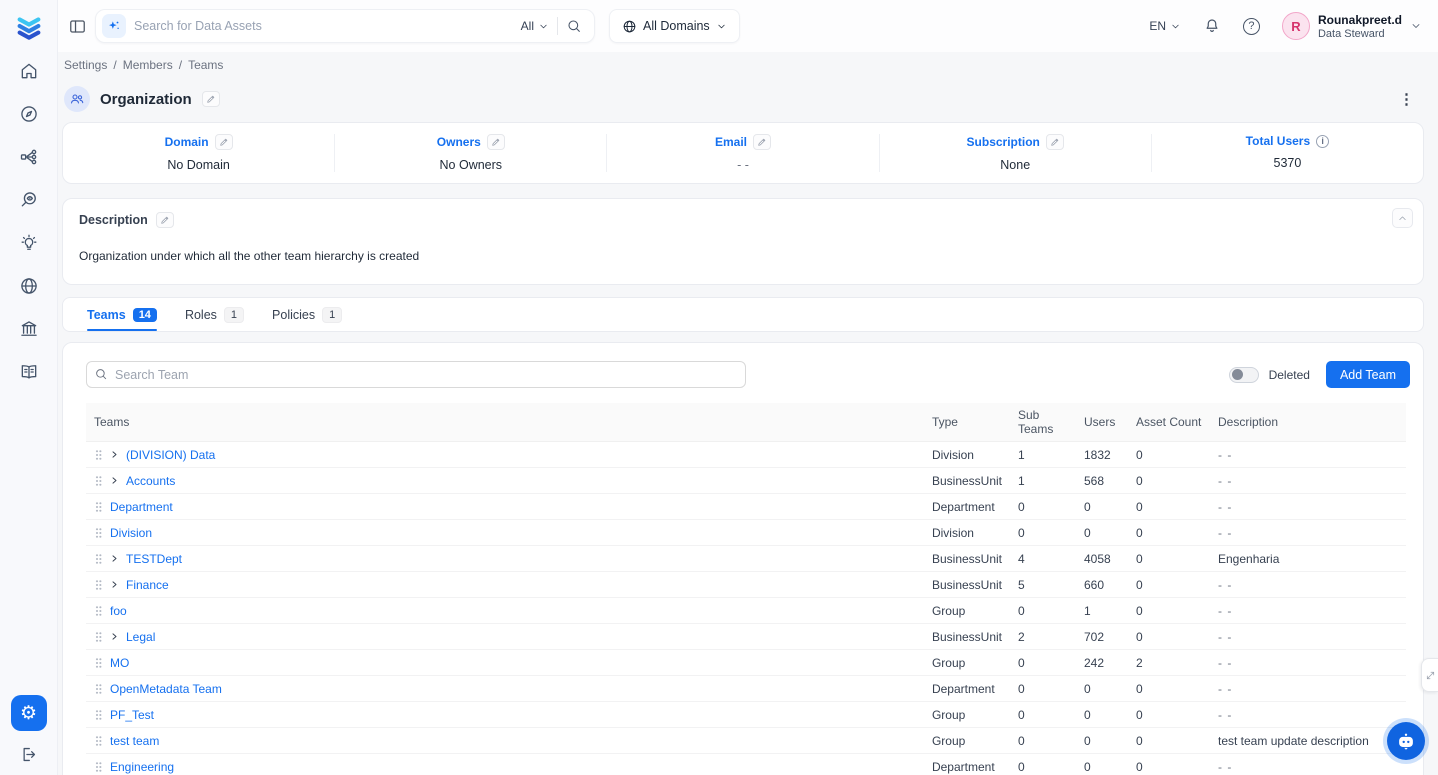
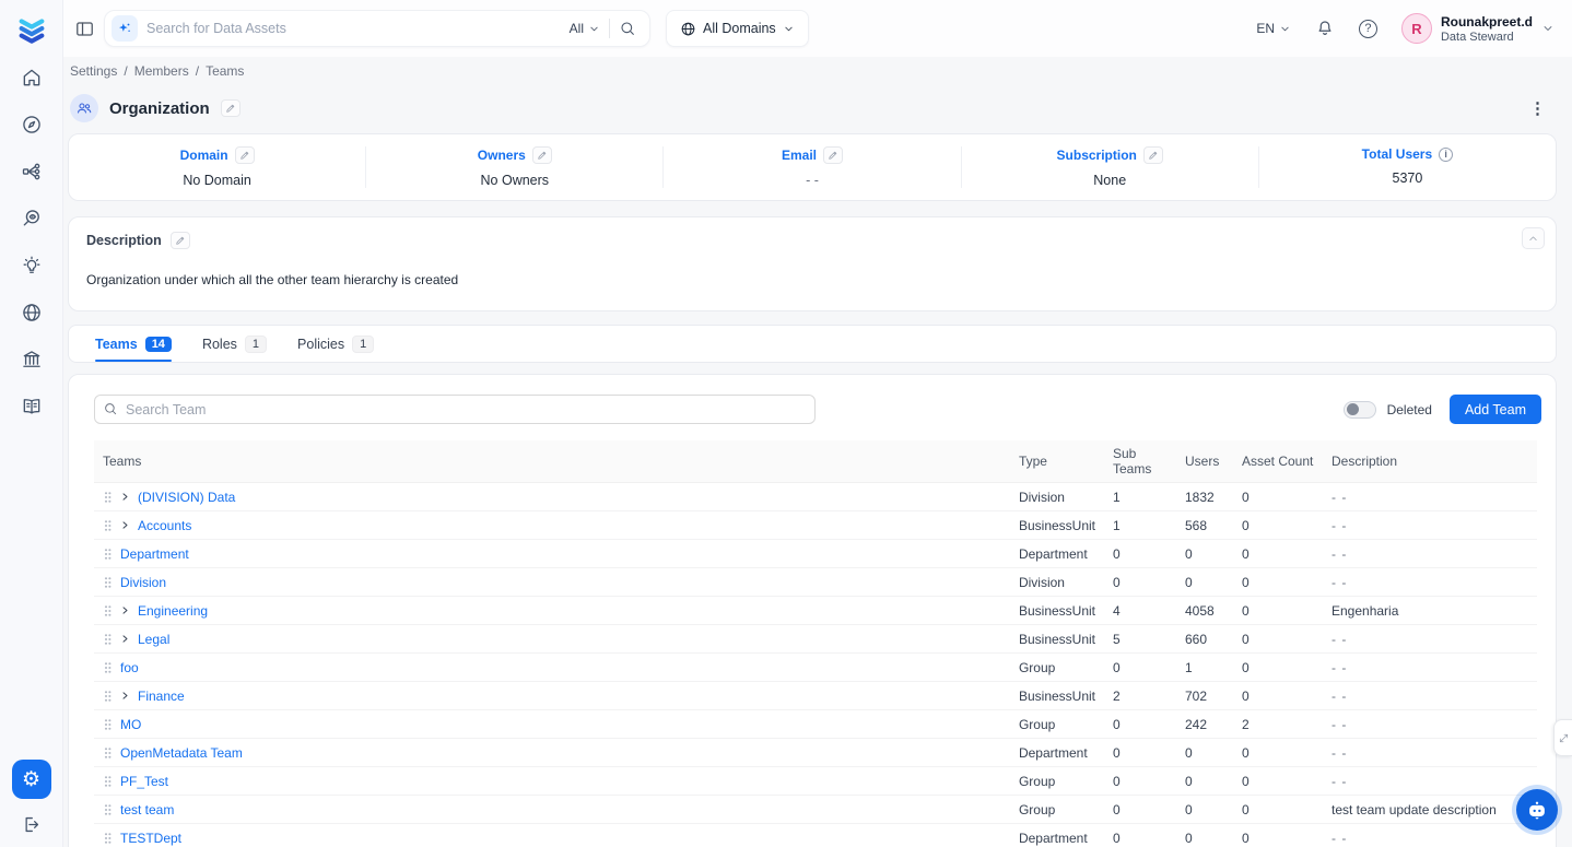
  ⚙
  Search for Data Assets
  All
  All Domains
  EN
  ?
  R
  Rounakpreet.d
  Data Steward
  Settings
  /
  Members
  /
  Teams
  Organization
  ⋮
  Domain
  No Domain
  Owners
  No Owners
  Email
  - -
  Subscription
  None
  Total Users
  i
  5370
  Description
  Organization under which all the other team hierarchy is created
  Teams
  14
  Roles
  1
  Policies
  1
  Search Team
  Deleted
  Add Team
  Teams	Type	Sub Teams	Users	Asset Count	Description
  (DIVISION) Data	Division	1	1832	0	- -
  Accounts	BusinessUnit	1	568	0	- -
  Department	Department	0	0	0	- -
  Division	Division	0	0	0	- -
- TESTDept	BusinessUnit	4	4058	0	Engenharia
+ Engineering	BusinessUnit	4	4058	0	Engenharia
- Finance	BusinessUnit	5	660	0	- -
+ Legal	BusinessUnit	5	660	0	- -
  foo	Group	0	1	0	- -
- Legal	BusinessUnit	2	702	0	- -
+ Finance	BusinessUnit	2	702	0	- -
  MO	Group	0	242	2	- -
  OpenMetadata Team	Department	0	0	0	- -
  PF_Test	Group	0	0	0	- -
  test team	Group	0	0	0	test team update description
- Engineering	Department	0	0	0	- -
+ TESTDept	Department	0	0	0	- -
